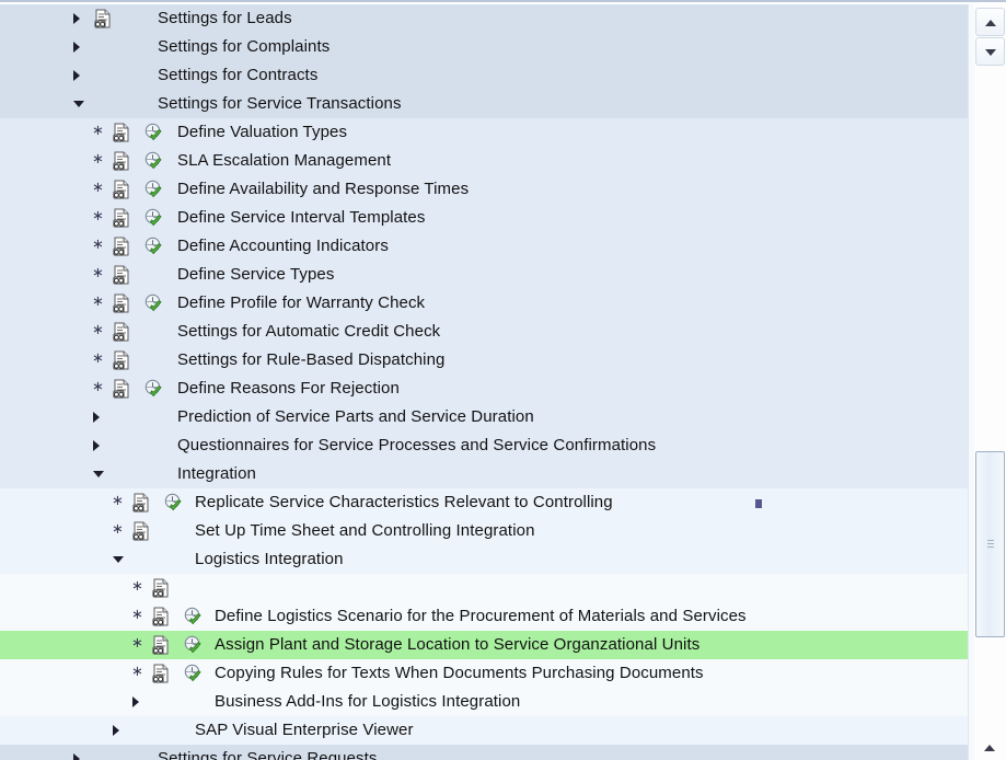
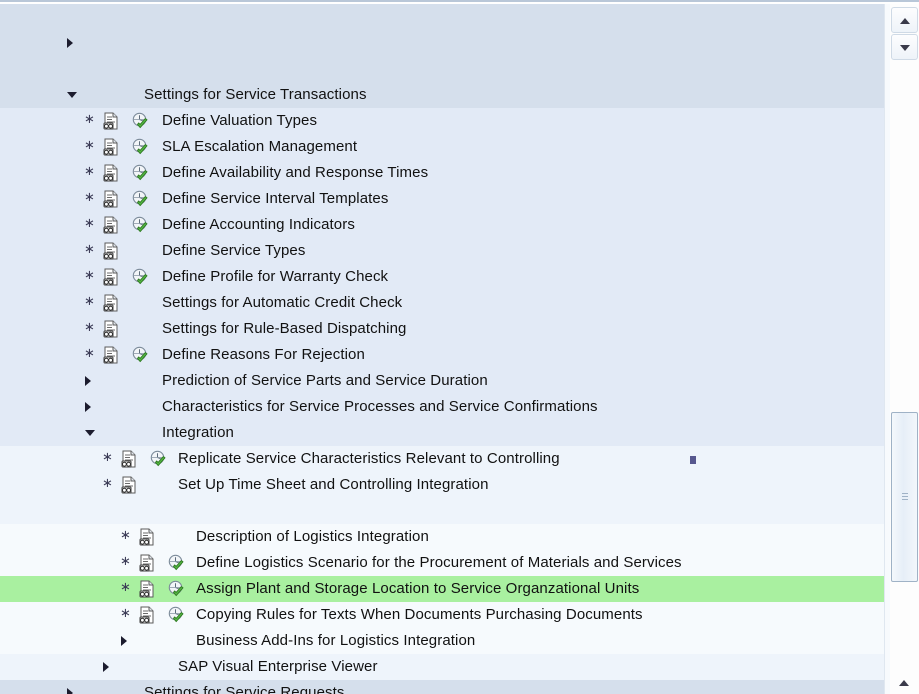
- Settings for Leads
- Settings for Complaints
- Settings for Contracts
  Settings for Service Transactions
  ∗
  Define Valuation Types
  ∗
  SLA Escalation Management
  ∗
  Define Availability and Response Times
  ∗
  Define Service Interval Templates
  ∗
  Define Accounting Indicators
  ∗
  Define Service Types
  ∗
  Define Profile for Warranty Check
  ∗
  Settings for Automatic Credit Check
  ∗
  Settings for Rule-Based Dispatching
  ∗
  Define Reasons For Rejection
  Prediction of Service Parts and Service Duration
- Questionnaires for Service Processes and Service Confirmations
+ Characteristics for Service Processes and Service Confirmations
  Integration
  ∗
  Replicate Service Characteristics Relevant to Controlling
  ∗
  Set Up Time Sheet and Controlling Integration
- Logistics Integration
  ∗
+ Description of Logistics Integration
  ∗
  Define Logistics Scenario for the Procurement of Materials and Services
  ∗
  Assign Plant and Storage Location to Service Organzational Units
  ∗
  Copying Rules for Texts When Documents Purchasing Documents
  Business Add-Ins for Logistics Integration
  SAP Visual Enterprise Viewer
  Settings for Service Requests
